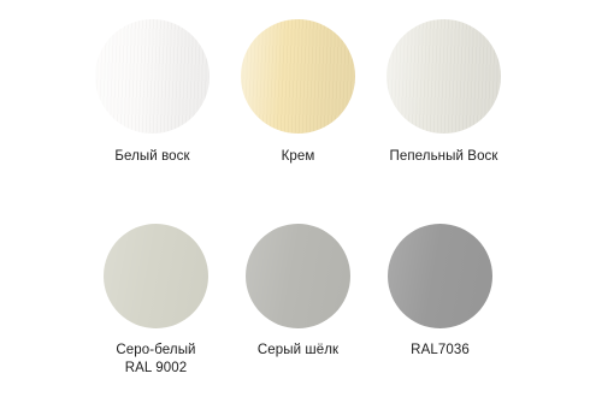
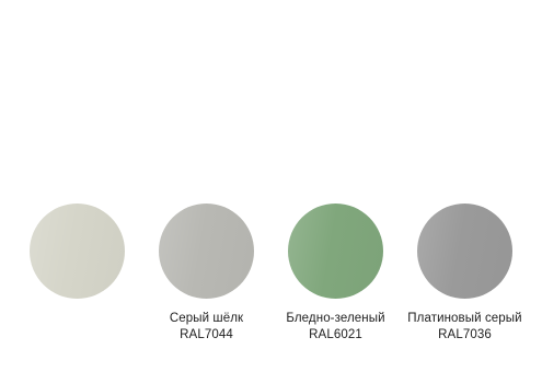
- Белый воск
- Крем
- Пепельный Воск
- Серо-белый
- RAL 9002
  Серый шёлк
+ RAL7044
+ Бледно-зеленый
+ RAL6021
+ Платиновый серый
  RAL7036
